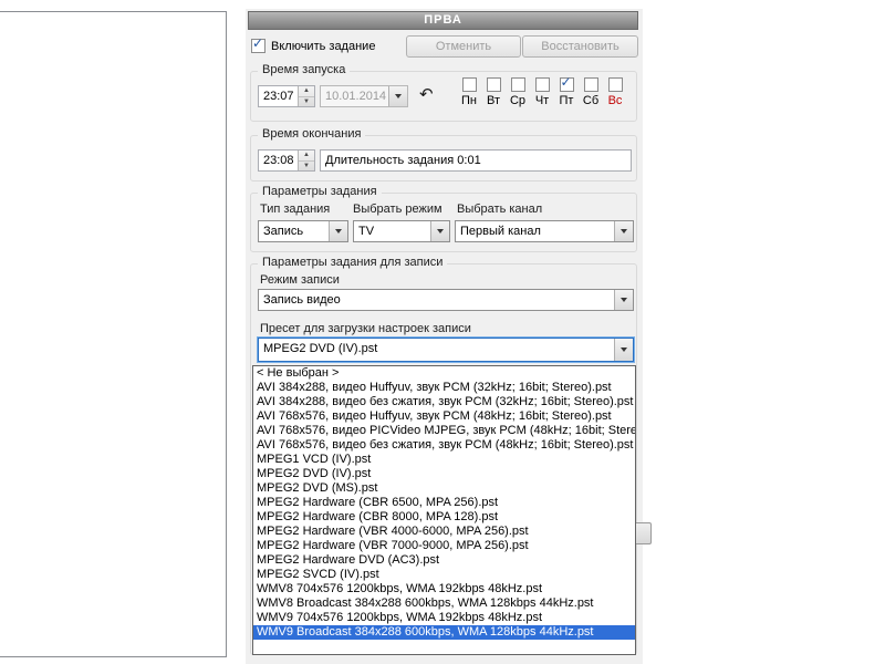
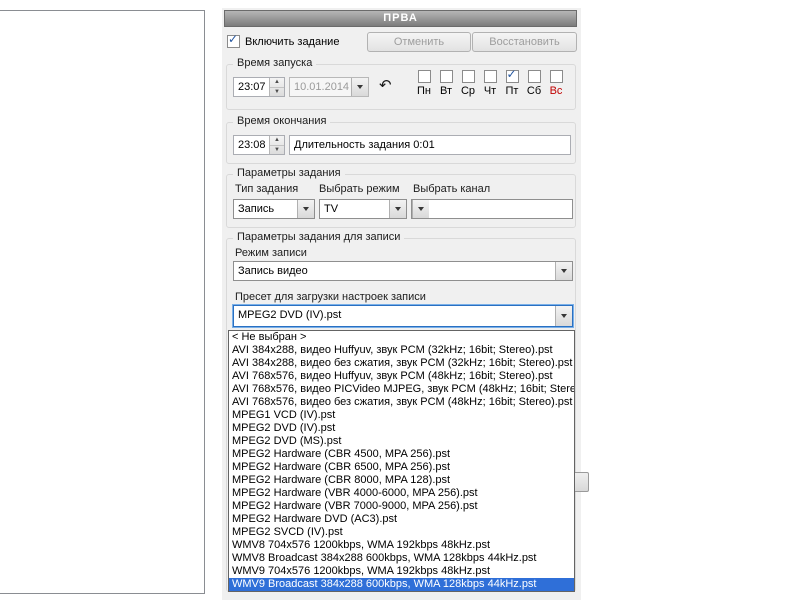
  ПРВА
  ✓
  Включить задание
  Отменить
  Восстановить
  Время запуска
  23:07
  10.01.2014
  ↶
  Пн
  Вт
  Ср
  Чт
  ✓
  Пт
  Сб
  Вс
  Время окончания
  23:08
  Длительность задания 0:01
  Параметры задания
  Тип задания
  Выбрать режим
  Выбрать канал
  Запись
  TV
- Первый канал
  Параметры задания для записи
  Режим записи
  Запись видео
  Пресет для загрузки настроек записи
  MPEG2 DVD (IV).pst
  < Не выбран >
  AVI 384x288, видео Huffyuv, звук PCM (32kHz; 16bit; Stereo).pst
  AVI 384x288, видео без сжатия, звук PCM (32kHz; 16bit; Stereo).pst
  AVI 768x576, видео Huffyuv, звук PCM (48kHz; 16bit; Stereo).pst
  AVI 768x576, видео PICVideo MJPEG, звук PCM (48kHz; 16bit; Stere
  AVI 768x576, видео без сжатия, звук PCM (48kHz; 16bit; Stereo).pst
  MPEG1 VCD (IV).pst
  MPEG2 DVD (IV).pst
  MPEG2 DVD (MS).pst
+ MPEG2 Hardware (CBR 4500, MPA 256).pst
  MPEG2 Hardware (CBR 6500, MPA 256).pst
  MPEG2 Hardware (CBR 8000, MPA 128).pst
  MPEG2 Hardware (VBR 4000-6000, MPA 256).pst
  MPEG2 Hardware (VBR 7000-9000, MPA 256).pst
  MPEG2 Hardware DVD (AC3).pst
  MPEG2 SVCD (IV).pst
  WMV8 704x576 1200kbps, WMA 192kbps 48kHz.pst
  WMV8 Broadcast 384x288 600kbps, WMA 128kbps 44kHz.pst
  WMV9 704x576 1200kbps, WMA 192kbps 48kHz.pst
  WMV9 Broadcast 384x288 600kbps, WMA 128kbps 44kHz.pst
